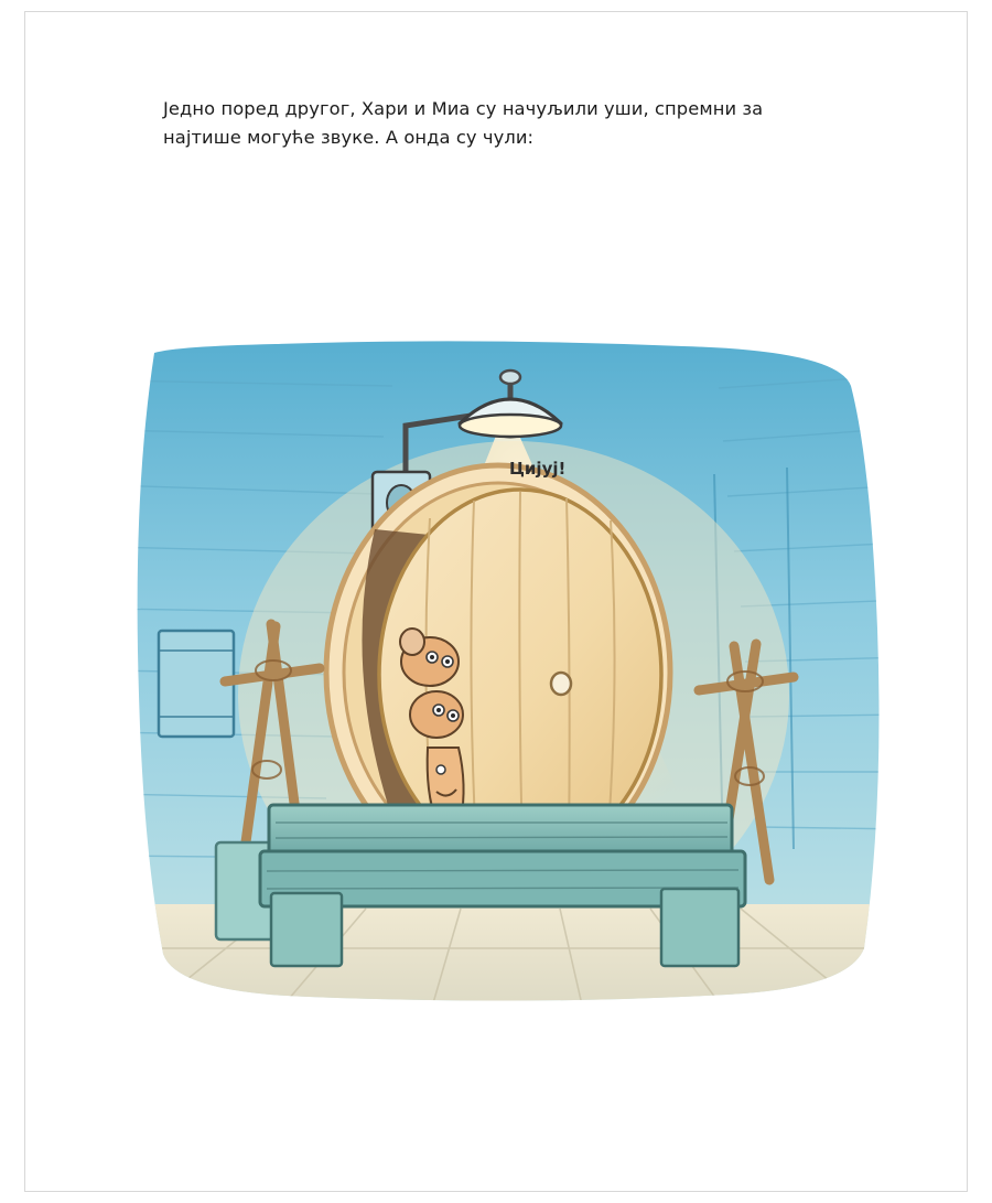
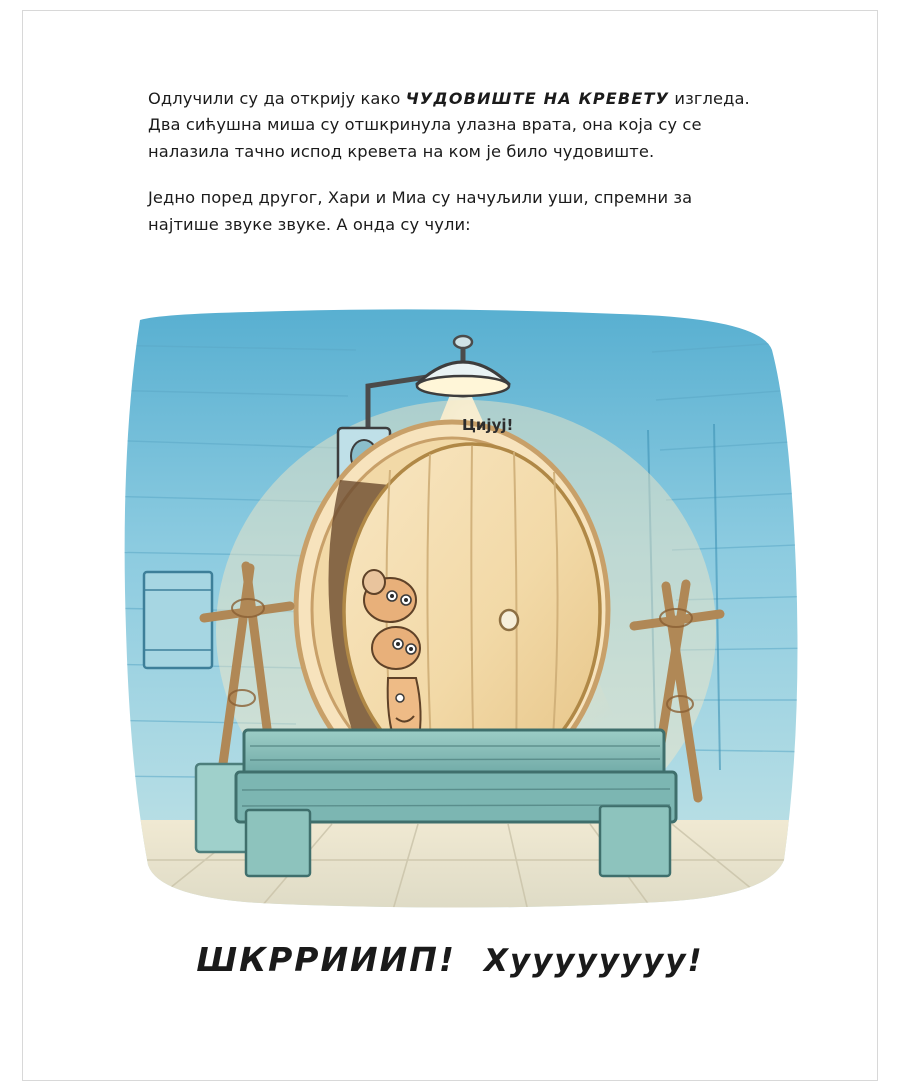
+ Одлучили су да открију како ЧУДОВИШТЕ НА КРЕВЕТУ изгледа. Два сићушна миша су отшкринула улазна врата, она која су се налазила тачно испод кревета на ком је било чудовиште.
- Једно поред другог, Хари и Миа су начуљили уши, спремни за најтише могуће звуке. А онда су чули:
+ Једно поред другог, Хари и Миа су начуљили уши, спремни за најтише звуке звуке. А онда су чули:
  Цијуј!
+ ШКРРИИИП! Хуууууууу!
